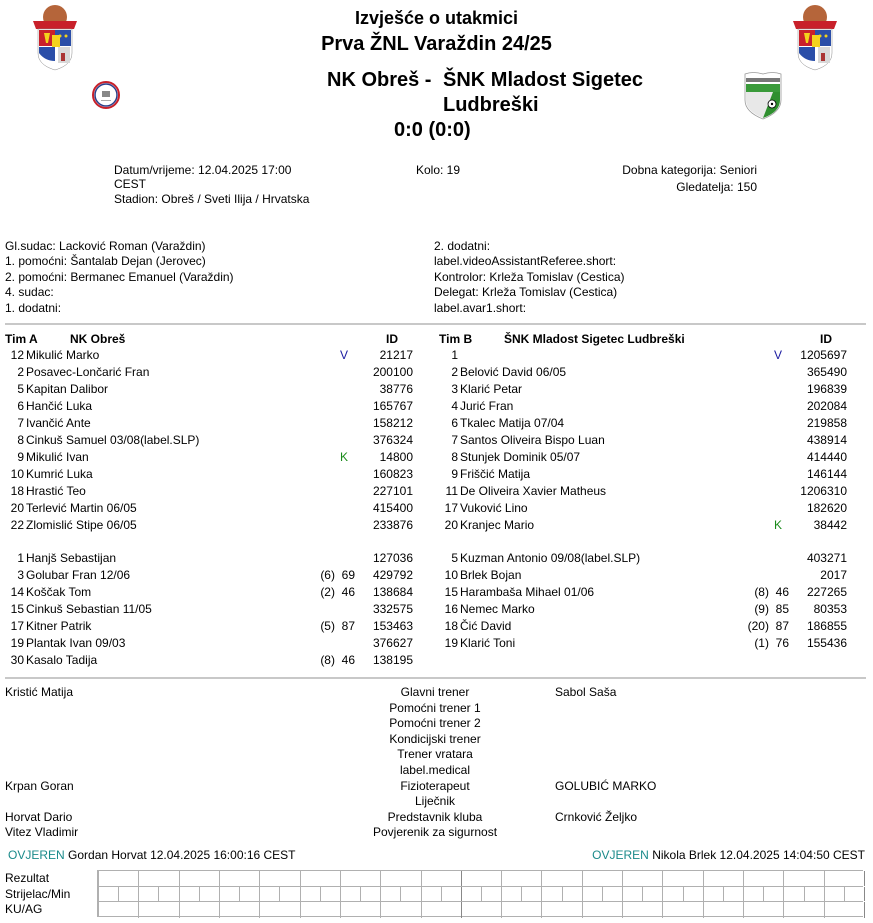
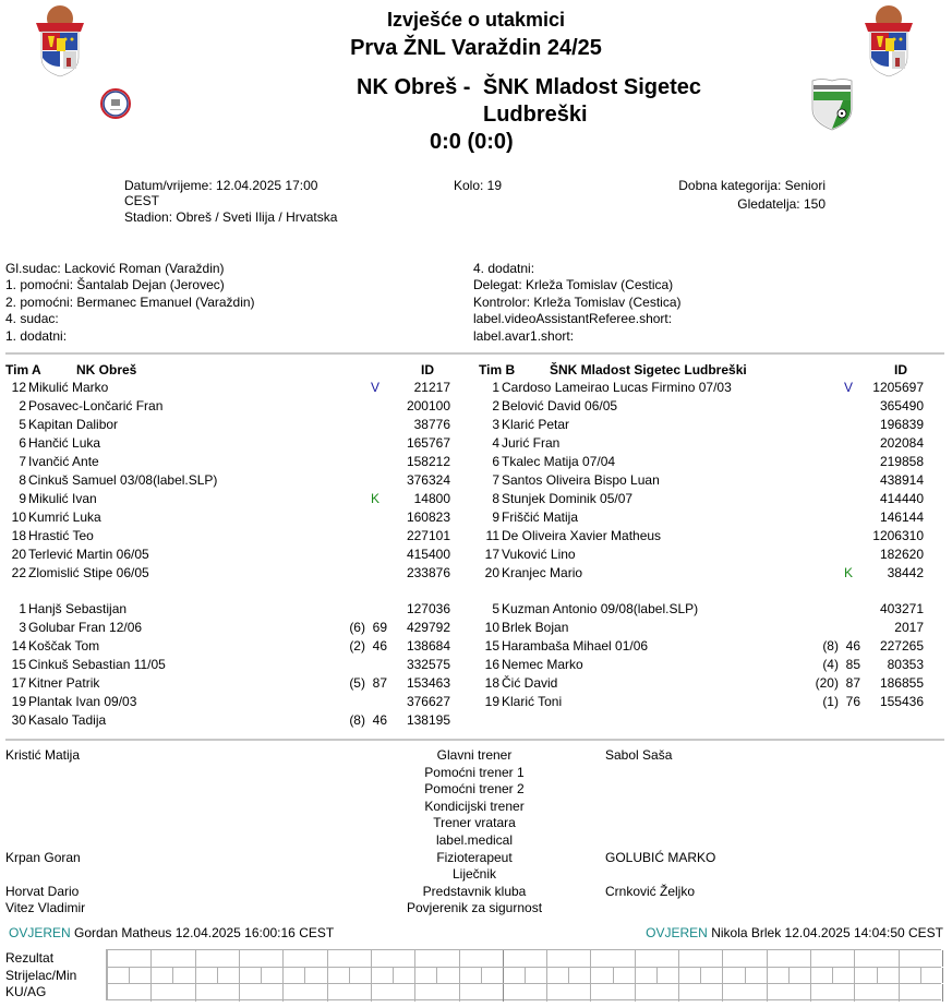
  Izvješće o utakmici
  Prva ŽNL Varaždin 24/25
  NK Obreš -
  ŠNK Mladost Sigetec
  Ludbreški
  0:0 (0:0)
  Datum/vrijeme: 12.04.2025 17:00
  CEST
  Stadion: Obreš / Sveti Ilija / Hrvatska
  Kolo: 19
  Dobna kategorija: Seniori
  Gledatelja: 150
  Gl.sudac: Lacković Roman (Varaždin)
  1. pomoćni: Šantalab Dejan (Jerovec)
  2. pomoćni: Bermanec Emanuel (Varaždin)
  4. sudac:
  1. dodatni:
- 2. dodatni:
+ 4. dodatni:
- label.videoAssistantReferee.short:
+ Delegat: Krleža Tomislav (Cestica)
  Kontrolor: Krleža Tomislav (Cestica)
- Delegat: Krleža Tomislav (Cestica)
+ label.videoAssistantReferee.short:
  label.avar1.short:
  Tim A
  NK Obreš
  ID
  Tim B
  ŠNK Mladost Sigetec Ludbreški
  ID
  12
  Mikulić Marko
  V
  21217
  2
  Posavec-Lončarić Fran
  200100
  5
  Kapitan Dalibor
  38776
  6
  Hančić Luka
  165767
  7
  Ivančić Ante
  158212
  8
  Cinkuš Samuel 03/08(label.SLP)
  376324
  9
  Mikulić Ivan
  K
  14800
  10
  Kumrić Luka
  160823
  18
  Hrastić Teo
  227101
  20
  Terlević Martin 06/05
  415400
  22
  Zlomislić Stipe 06/05
  233876
  1
  Hanjš Sebastijan
  127036
  3
  Golubar Fran 12/06
  (6) 69
  429792
  14
  Koščak Tom
  (2) 46
  138684
  15
  Cinkuš Sebastian 11/05
  332575
  17
  Kitner Patrik
  (5) 87
  153463
  19
  Plantak Ivan 09/03
  376627
  30
  Kasalo Tadija
  (8) 46
  138195
  1
+ Cardoso Lameirao Lucas Firmino 07/03
  V
  1205697
  2
  Belović David 06/05
  365490
  3
  Klarić Petar
  196839
  4
  Jurić Fran
  202084
  6
  Tkalec Matija 07/04
  219858
  7
  Santos Oliveira Bispo Luan
  438914
  8
  Stunjek Dominik 05/07
  414440
  9
  Friščić Matija
  146144
  11
  De Oliveira Xavier Matheus
  1206310
  17
  Vuković Lino
  182620
  20
  Kranjec Mario
  K
  38442
  5
  Kuzman Antonio 09/08(label.SLP)
  403271
  10
  Brlek Bojan
  2017
  15
  Harambaša Mihael 01/06
  (8) 46
  227265
  16
  Nemec Marko
- (9) 85
+ (4) 85
  80353
  18
  Čić David
  (20) 87
  186855
  19
  Klarić Toni
  (1) 76
  155436
  Glavni trener
  Kristić Matija
  Sabol Saša
  Pomoćni trener 1
  Pomoćni trener 2
  Kondicijski trener
  Trener vratara
  label.medical
  Fizioterapeut
  Krpan Goran
  GOLUBIĆ MARKO
  Liječnik
  Predstavnik kluba
  Horvat Dario
  Crnković Željko
  Povjerenik za sigurnost
  Vitez Vladimir
- OVJEREN Gordan Horvat 12.04.2025 16:00:16 CEST
+ OVJEREN Gordan Matheus 12.04.2025 16:00:16 CEST
  OVJEREN Nikola Brlek 12.04.2025 14:04:50 CEST
  Rezultat
  Strijelac/Min
  KU/AG
